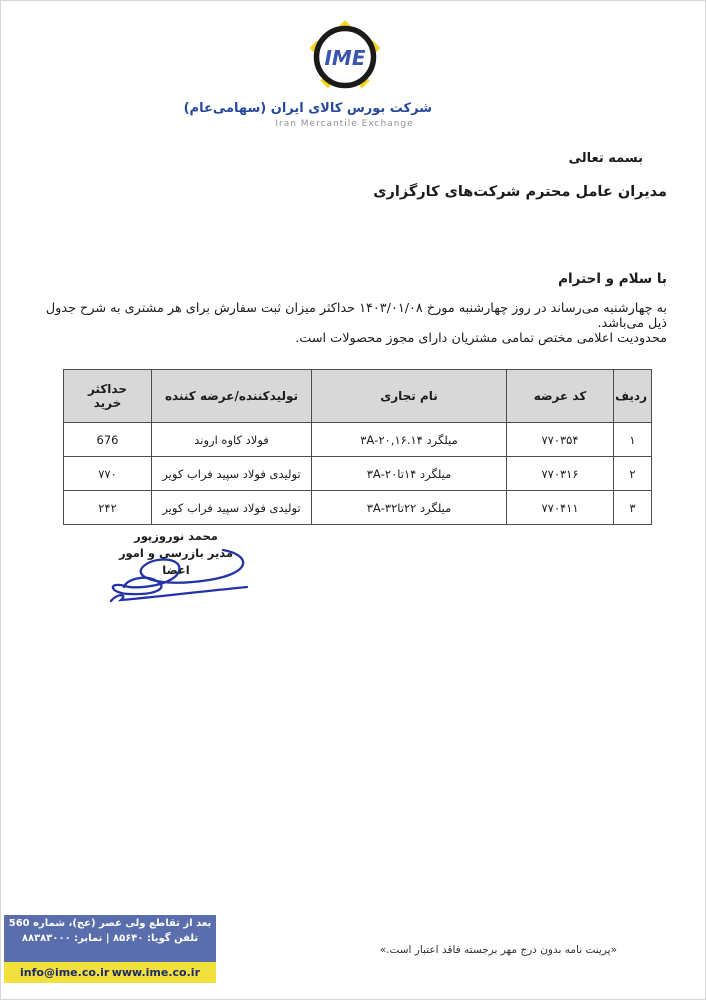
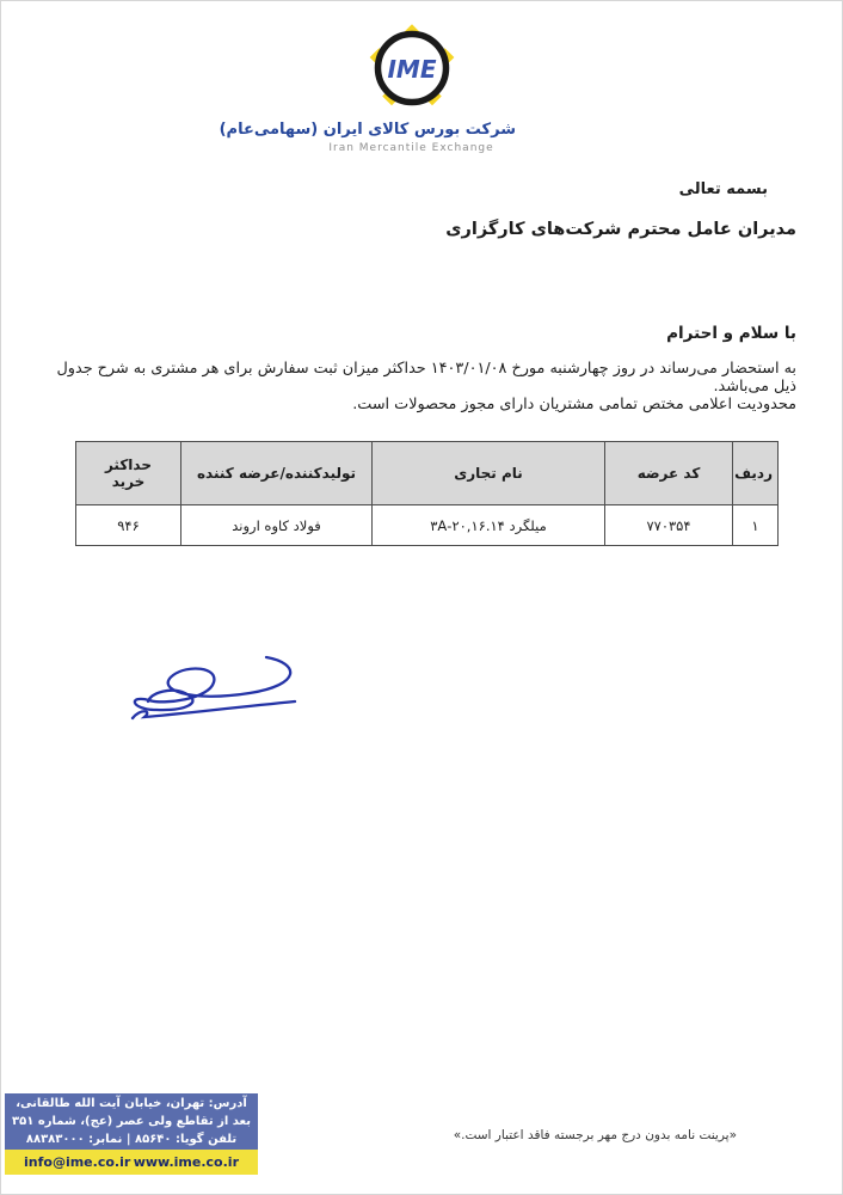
  IME
  شرکت بورس کالای ایران (سهامی‌عام)
  Iran Mercantile Exchange
  بسمه تعالی
  مدیران عامل محترم شرکت‌های کارگزاری
  با سلام و احترام
- به چهارشنبه می‌رساند در روز چهارشنبه مورخ ۱۴۰۳/۰۱/۰۸ حداکثر میزان ثبت سفارش برای هر مشتری به شرح جدول ذیل می‌باشد.
+ به استحضار می‌رساند در روز چهارشنبه مورخ ۱۴۰۳/۰۱/۰۸ حداکثر میزان ثبت سفارش برای هر مشتری به شرح جدول ذیل می‌باشد.
  محدودیت اعلامی مختص تمامی مشتریان دارای مجوز محصولات است.
  ردیف	کد عرضه	نام تجاری	تولیدکننده/عرضه کننده	حداکثر خرید
- ۱	۷۷۰۳۵۴	میلگرد ۲۰,۱۶.۱۴-۳A	فولاد کاوه اروند	676
+ ۱	۷۷۰۳۵۴	میلگرد ۲۰,۱۶.۱۴-۳A	فولاد کاوه اروند	۹۴۶
- ۲	۷۷۰۳۱۶	میلگرد ۱۴تا۲۰-۳A	تولیدی فولاد سپید فراب کویر	۷۷۰
- ۳	۷۷۰۴۱۱	میلگرد ۲۲تا۳۲-۳A	تولیدی فولاد سپید فراب کویر	۲۴۲
- محمد نوروزپور
- مدیر بازرسی و امور اعضا
  «پرینت نامه بدون درج مهر برجسته فاقد اعتبار است.»
+ آدرس: تهران، خیابان آیت الله طالقانی،
- بعد از تقاطع ولی عصر (عج)، شماره 560
+ بعد از تقاطع ولی عصر (عج)، شماره ۳۵۱
  تلفن گویا: ۸۵۶۴۰ | نمابر: ۸۸۳۸۳۰۰۰
  info@ime.co.ir
  www.ime.co.ir
